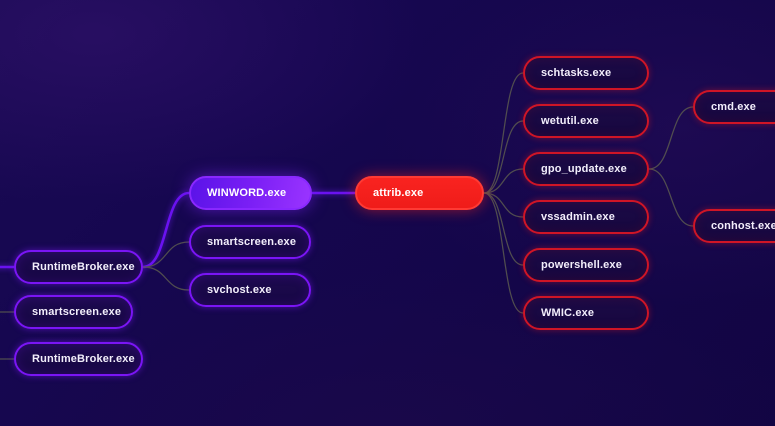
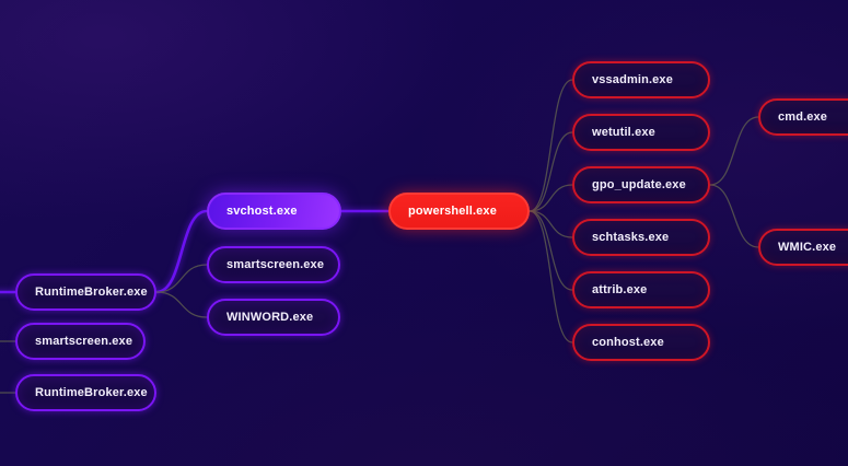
  RuntimeBroker.exe
  smartscreen.exe
  RuntimeBroker.exe
- WINWORD.exe
+ svchost.exe
  smartscreen.exe
- svchost.exe
+ WINWORD.exe
- attrib.exe
+ powershell.exe
- schtasks.exe
+ vssadmin.exe
  wetutil.exe
  gpo_update.exe
- vssadmin.exe
+ schtasks.exe
- powershell.exe
+ attrib.exe
- WMIC.exe
+ conhost.exe
  cmd.exe
- conhost.exe
+ WMIC.exe
